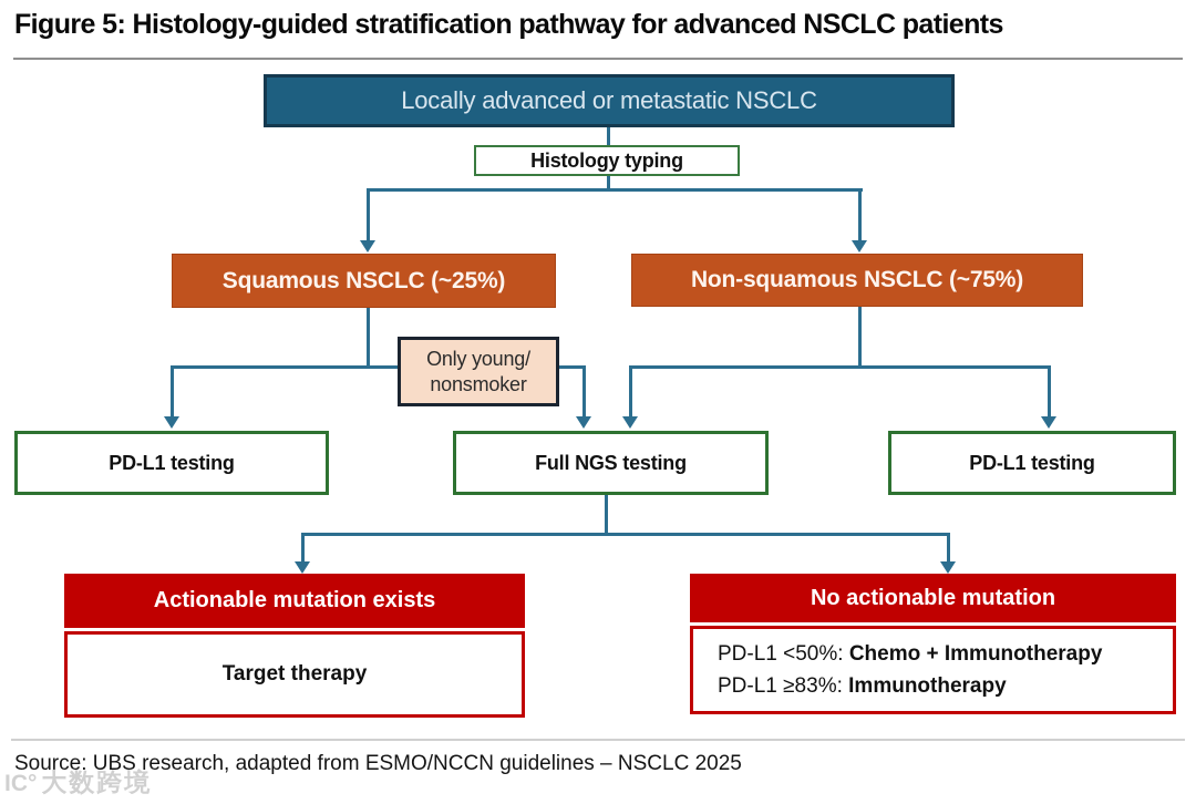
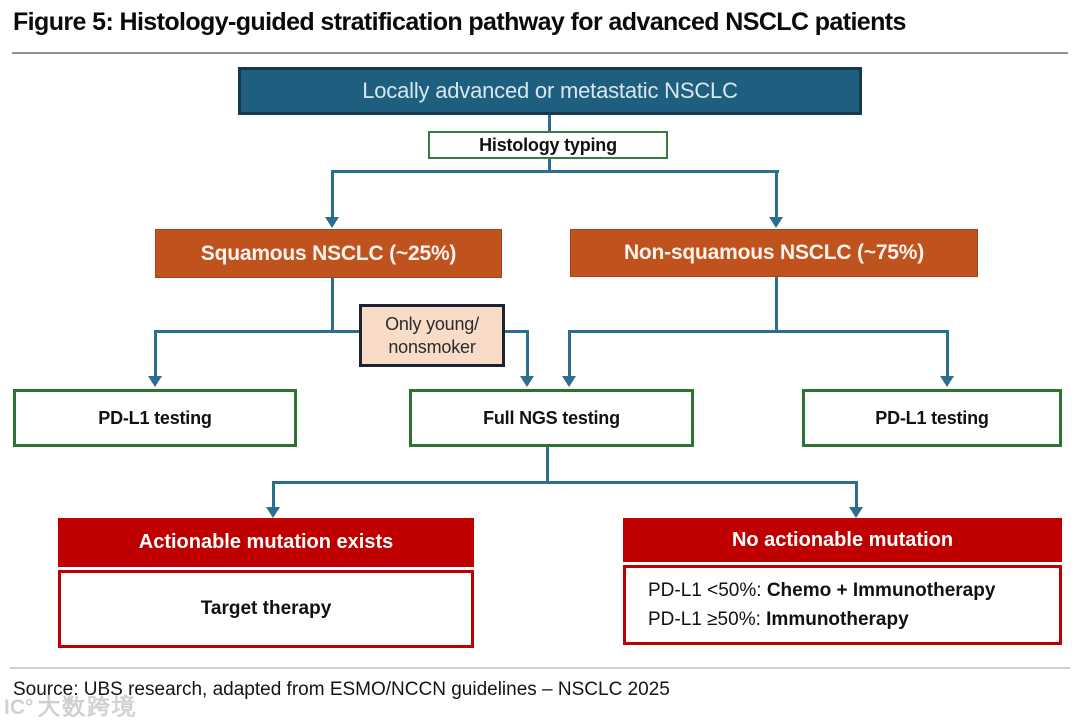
  Figure 5: Histology-guided stratification pathway for advanced NSCLC patients
  Locally advanced or metastatic NSCLC
  Histology typing
  Squamous NSCLC (~25%)
  Non-squamous NSCLC (~75%)
  Only young/
  nonsmoker
  PD-L1 testing
  Full NGS testing
  PD-L1 testing
  Actionable mutation exists
  Target therapy
  No actionable mutation
  PD-L1 <50%: Chemo + Immunotherapy
- PD-L1 ≥83%: Immunotherapy
+ PD-L1 ≥50%: Immunotherapy
  Source: UBS research, adapted from ESMO/NCCN guidelines – NSCLC 2025
  IC° 大数跨境
